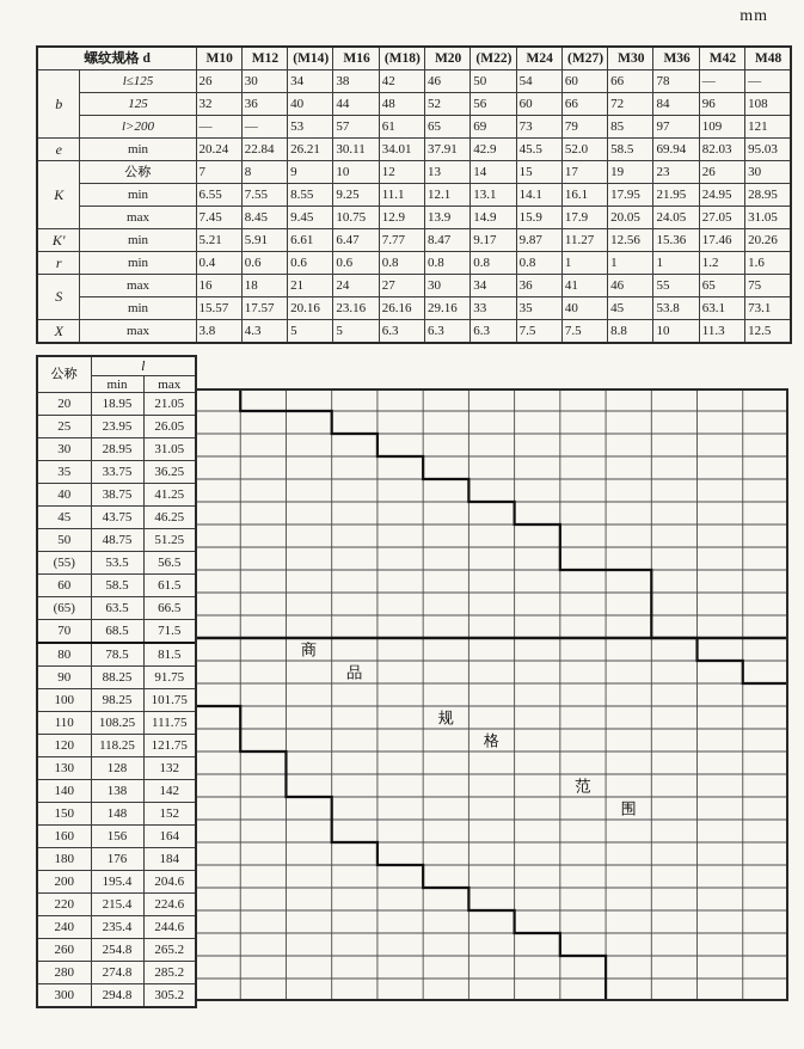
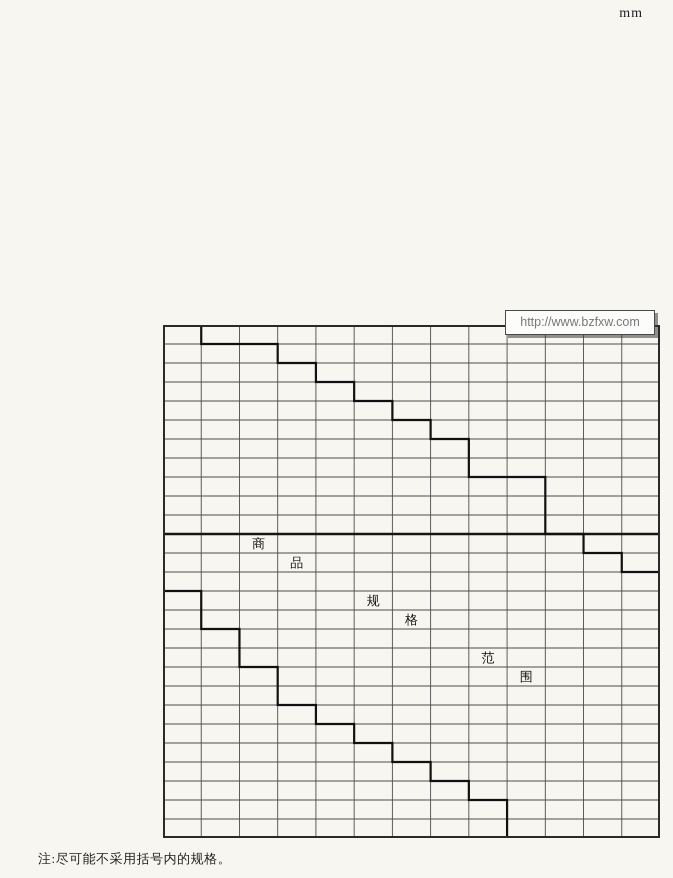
  mm
- 螺纹规格 d	M10	M12	(M14)	M16	(M18)	M20	(M22)	M24	(M27)	M30	M36	M42	M48
- b	l≤125	26	30	34	38	42	46	50	54	60	66	78	—	—
- 125	32	36	40	44	48	52	56	60	66	72	84	96	108
- l>200	—	—	53	57	61	65	69	73	79	85	97	109	121
- e	min	20.24	22.84	26.21	30.11	34.01	37.91	42.9	45.5	52.0	58.5	69.94	82.03	95.03
- K	公称	7	8	9	10	12	13	14	15	17	19	23	26	30
- min	6.55	7.55	8.55	9.25	11.1	12.1	13.1	14.1	16.1	17.95	21.95	24.95	28.95
- max	7.45	8.45	9.45	10.75	12.9	13.9	14.9	15.9	17.9	20.05	24.05	27.05	31.05
- K′	min	5.21	5.91	6.61	6.47	7.77	8.47	9.17	9.87	11.27	12.56	15.36	17.46	20.26
- r	min	0.4	0.6	0.6	0.6	0.8	0.8	0.8	0.8	1	1	1	1.2	1.6
- S	max	16	18	21	24	27	30	34	36	41	46	55	65	75
- min	15.57	17.57	20.16	23.16	26.16	29.16	33	35	40	45	53.8	63.1	73.1
- X	max	3.8	4.3	5	5	6.3	6.3	6.3	7.5	7.5	8.8	10	11.3	12.5
- 公称	l
- min	max
- 20	18.95	21.05
- 25	23.95	26.05
- 30	28.95	31.05
- 35	33.75	36.25
- 40	38.75	41.25
- 45	43.75	46.25
- 50	48.75	51.25
- (55)	53.5	56.5
- 60	58.5	61.5
- (65)	63.5	66.5
- 70	68.5	71.5
- 80	78.5	81.5
- 90	88.25	91.75
- 100	98.25	101.75
- 110	108.25	111.75
- 120	118.25	121.75
- 130	128	132
- 140	138	142
- 150	148	152
- 160	156	164
- 180	176	184
- 200	195.4	204.6
- 220	215.4	224.6
- 240	235.4	244.6
- 260	254.8	265.2
- 280	274.8	285.2
- 300	294.8	305.2
  商
  品
  规
  格
  范
  围
+ http://www.bzfxw.com
+ 注:尽可能不采用括号内的规格。
